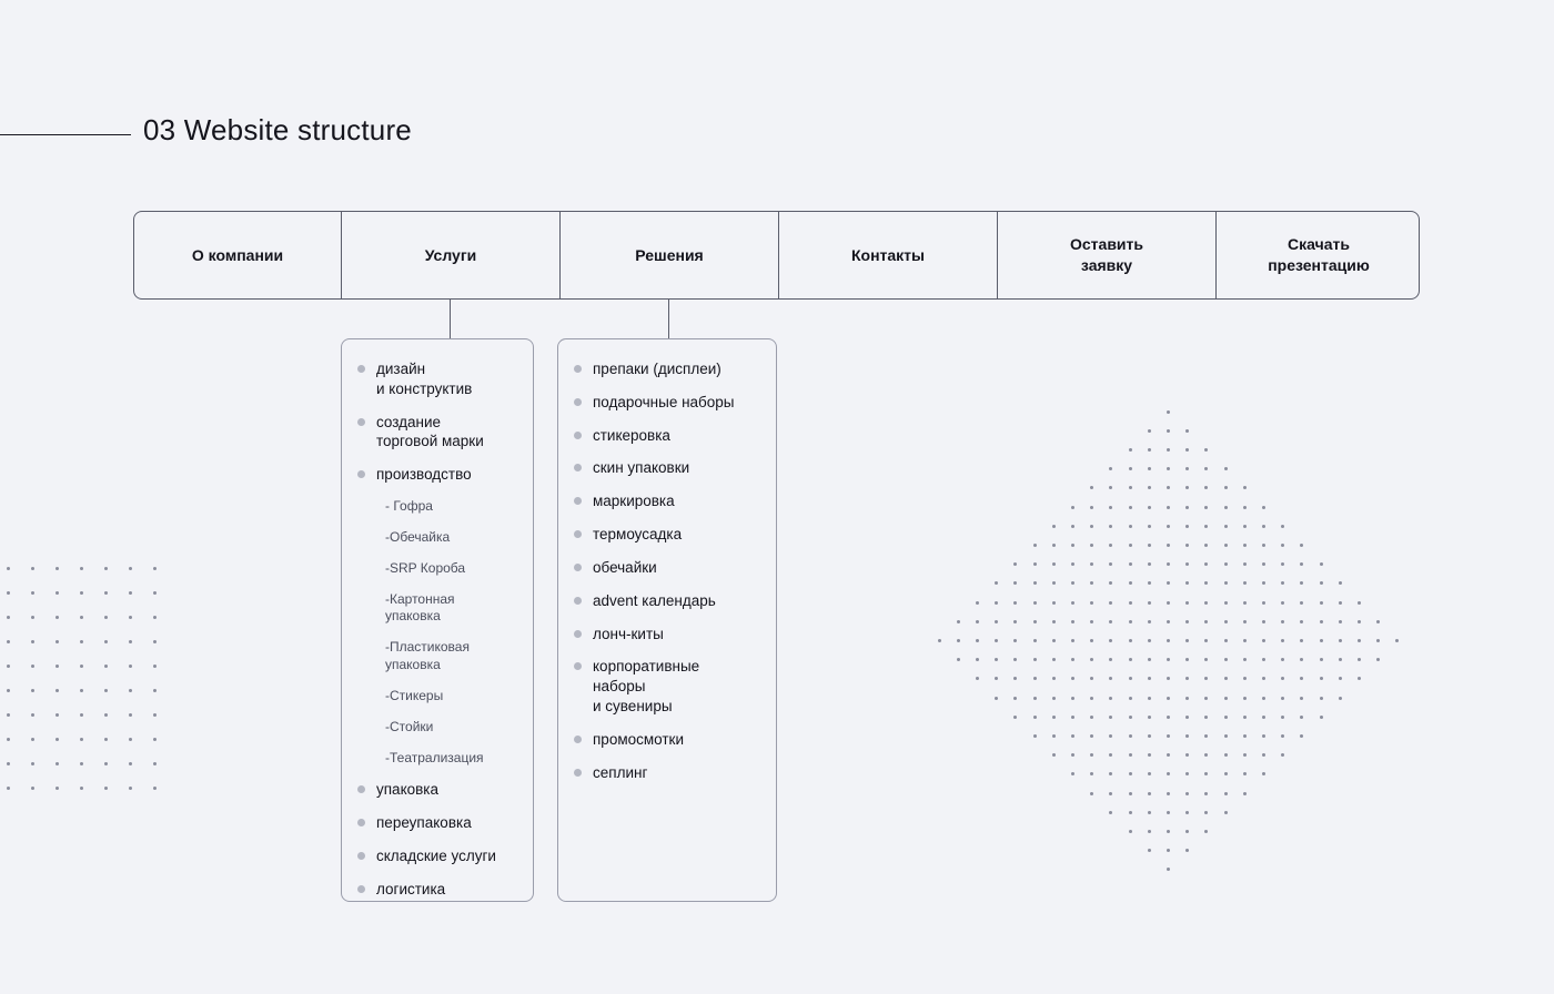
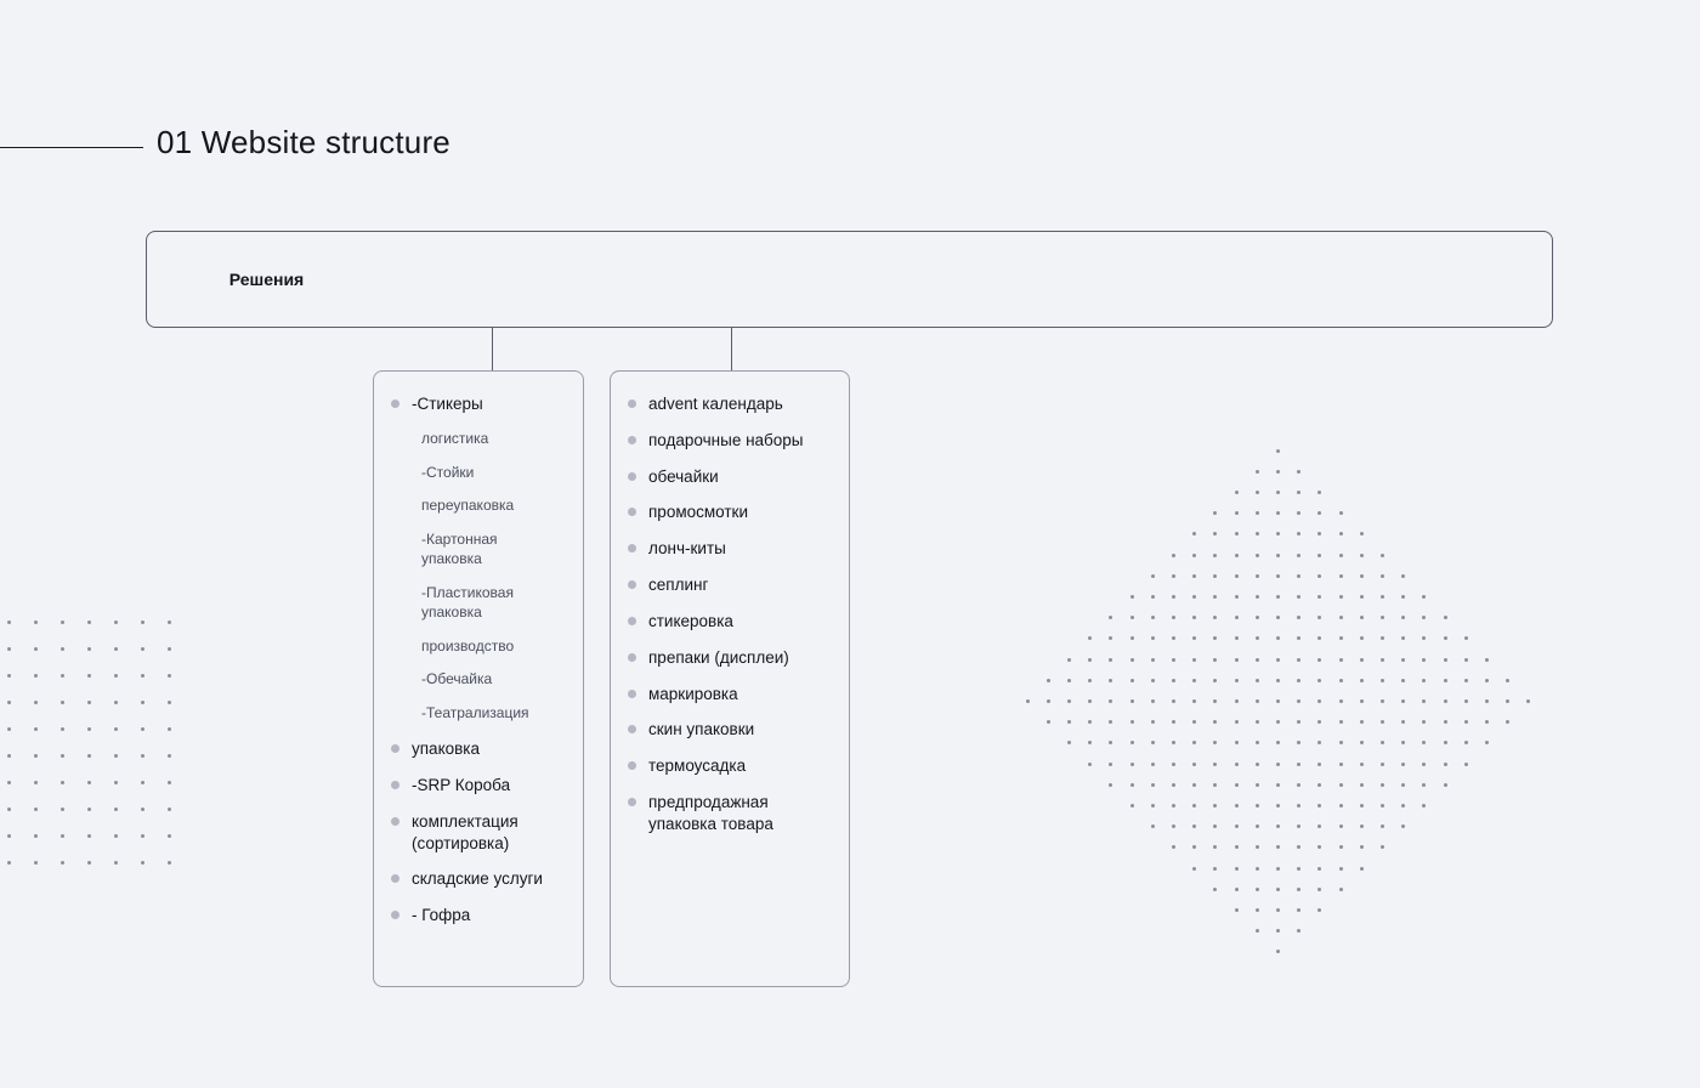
- 03 Website structure
+ 01 Website structure
- О компании
- Услуги
  Решения
- Контакты
- Оставить
- заявку
- Скачать
- презентацию
- дизайн
- и конструктив
- создание
- торговой марки
- производство
+ -Стикеры
- - Гофра
+ логистика
- -Обечайка
+ -Стойки
- -SRP Короба
+ переупаковка
  -Картонная
  упаковка
  -Пластиковая
  упаковка
- -Стикеры
+ производство
- -Стойки
+ -Обечайка
  -Театрализация
  упаковка
- переупаковка
+ -SRP Короба
+ комплектация
+ (сортировка)
  складские услуги
- логистика
+ - Гофра
- препаки (дисплеи)
+ advent календарь
  подарочные наборы
- стикеровка
+ обечайки
- скин упаковки
+ промосмотки
- маркировка
+ лонч-киты
- термоусадка
+ сеплинг
- обечайки
+ стикеровка
- advent календарь
+ препаки (дисплеи)
- лонч-киты
+ маркировка
- корпоративные
- наборы
- и сувениры
- промосмотки
+ скин упаковки
- сеплинг
+ термоусадка
+ предпродажная
+ упаковка товара
